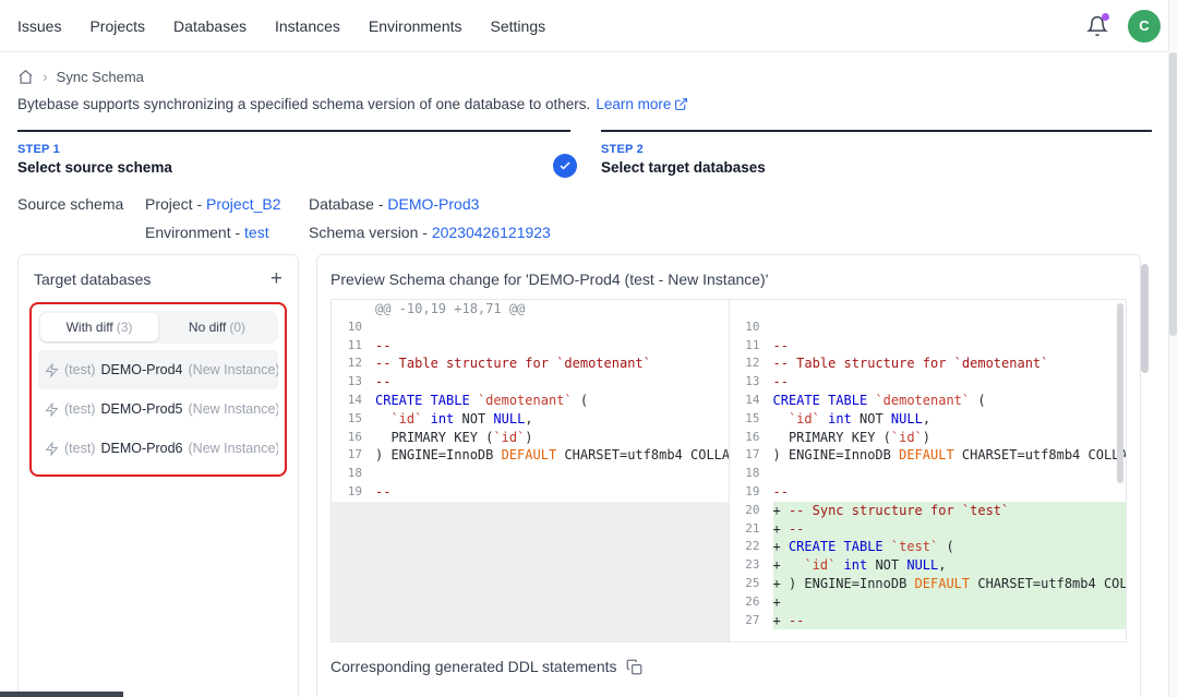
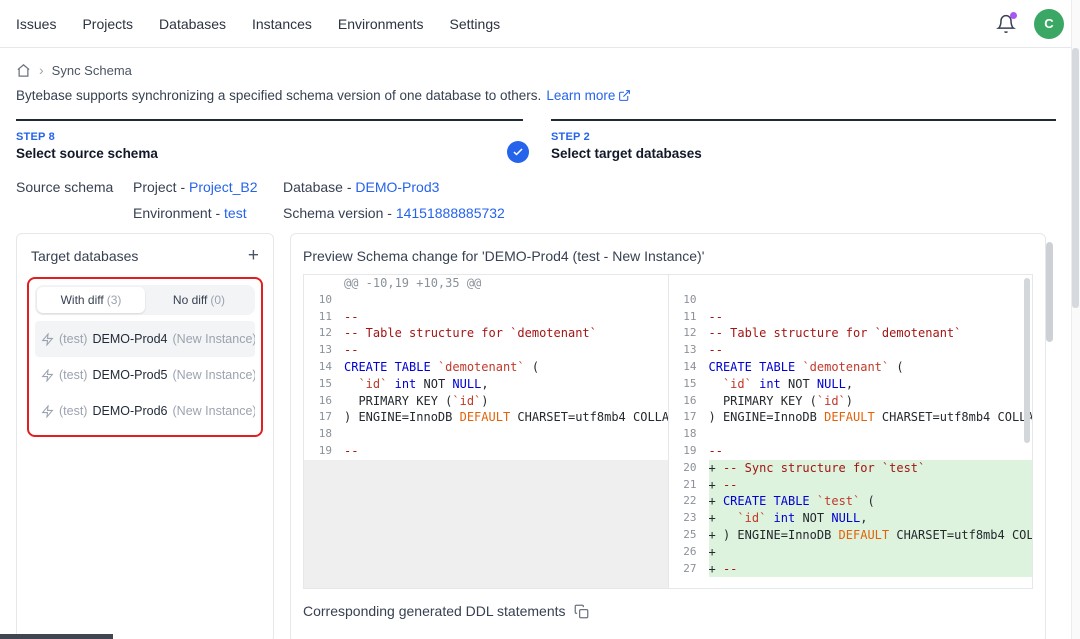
  Issues
  Projects
  Databases
  Instances
  Environments
  Settings
  C
  ›
  Sync Schema
  Bytebase supports synchronizing a specified schema version of one database to others.
  Learn more
- STEP 1
+ STEP 8
  Select source schema
  STEP 2
  Select target databases
  Source schema
  Project - Project_B2
  Environment - test
  Database - DEMO-Prod3
- Schema version - 20230426121923
+ Schema version - 14151888885732
  Target databases
  +
  With diff
  (3)
  No diff
  (0)
  (test)
  DEMO-Prod4
  (New Instance)
  (test)
  DEMO-Prod5
  (New Instance)
  (test)
  DEMO-Prod6
  (New Instance)
  Preview Schema change for 'DEMO-Prod4 (test - New Instance)'
- @@ -10,19 +18,71 @@
+ @@ -10,19 +10,35 @@
  10
  11
  --
  12
  -- Table structure for `demotenant`
  13
  --
  14
  CREATE TABLE `demotenant` (
  15
  `id` int NOT NULL,
  16
  PRIMARY KEY (`id`)
  17
  ) ENGINE=InnoDB DEFAULT CHARSET=utf8mb4 COLLA
  18
  19
  --
  10
  11
  --
  12
  -- Table structure for `demotenant`
  13
  --
  14
  CREATE TABLE `demotenant` (
  15
  `id` int NOT NULL,
  16
  PRIMARY KEY (`id`)
  17
  ) ENGINE=InnoDB DEFAULT CHARSET=utf8mb4 COLLA
  18
  19
  --
  20
  + -- Sync structure for `test`
  21
  + --
  22
  + CREATE TABLE `test` (
  23
  + `id` int NOT NULL,
  25
  + ) ENGINE=InnoDB DEFAULT CHARSET=utf8mb4 COL
  26
  +
  27
  + --
  Corresponding generated DDL statements
